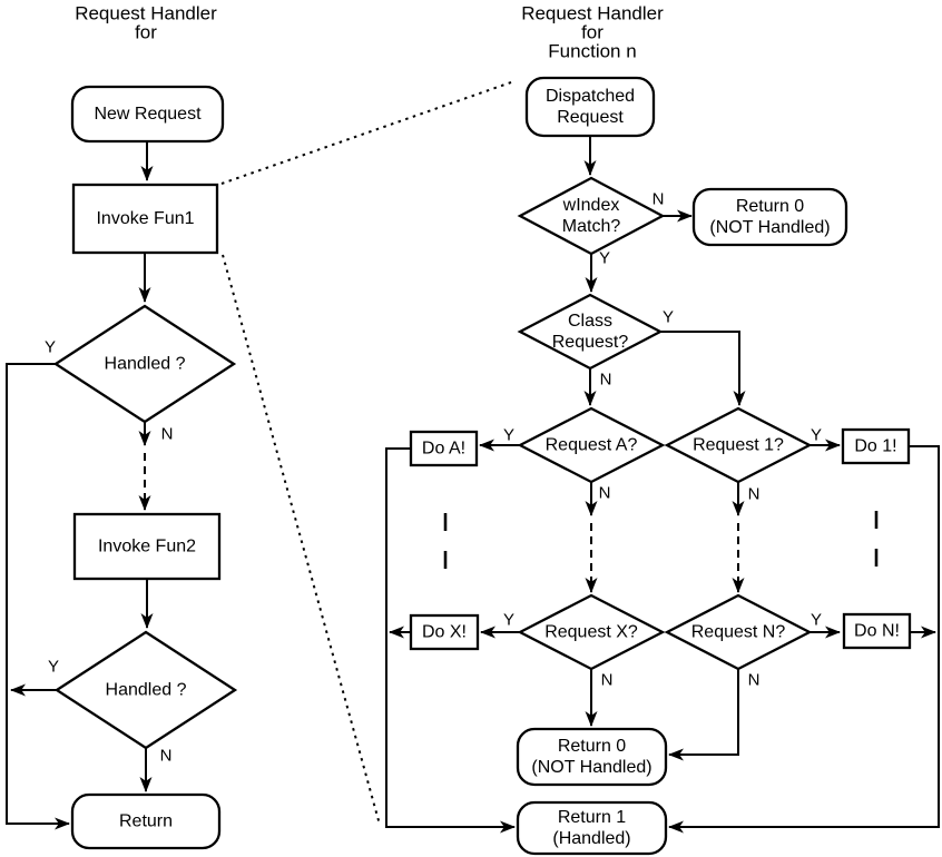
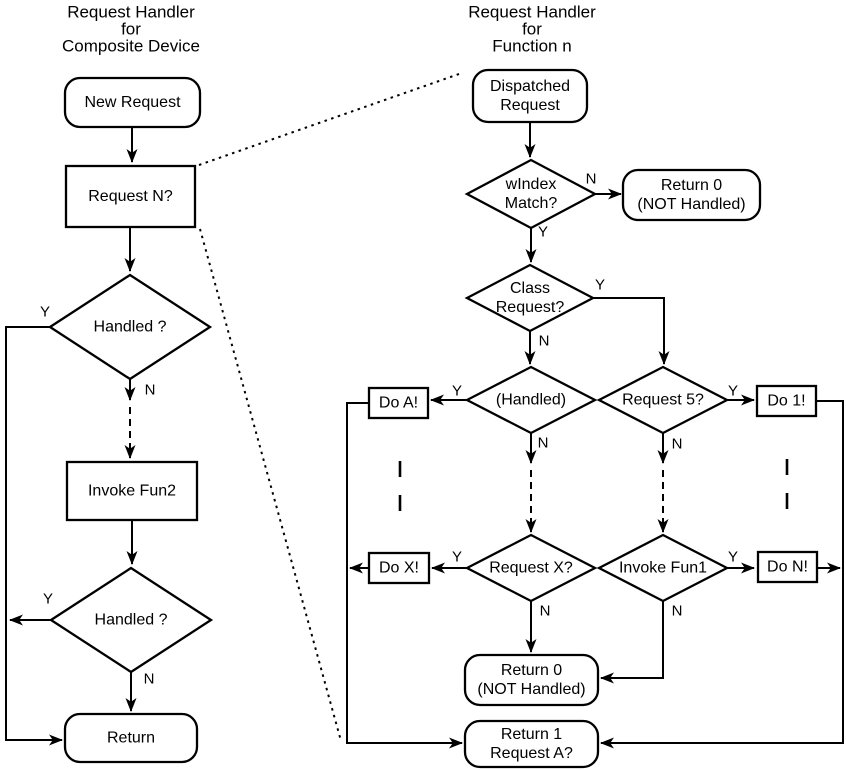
  New Request
- Invoke Fun1
+ Request N?
  Handled ?
  Invoke Fun2
  Handled ?
  Return
  Dispatched
  Request
  wIndex
  Match?
  Return 0
  (NOT Handled)
  Class
  Request?
- Request A?
+ (Handled)
- Request 1?
+ Request 5?
  Do A!
  Do 1!
  Request X?
- Request N?
+ Invoke Fun1
  Do X!
  Do N!
  Return 0
  (NOT Handled)
  Return 1
- (Handled)
+ Request A?
  Y
  N
  Y
  N
  N
  Y
  Y
  N
  Y
  N
  Y
  N
  Y
  N
  Y
  N
  Request Handler
  for
+ Composite Device
  Request Handler
  for
  Function n
